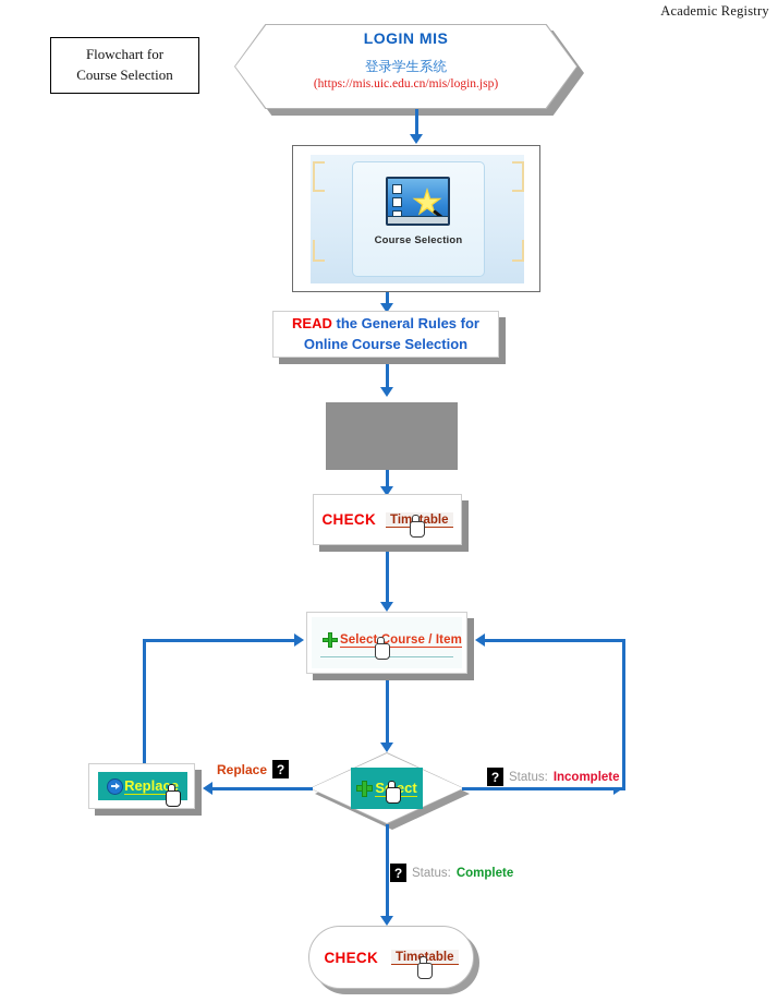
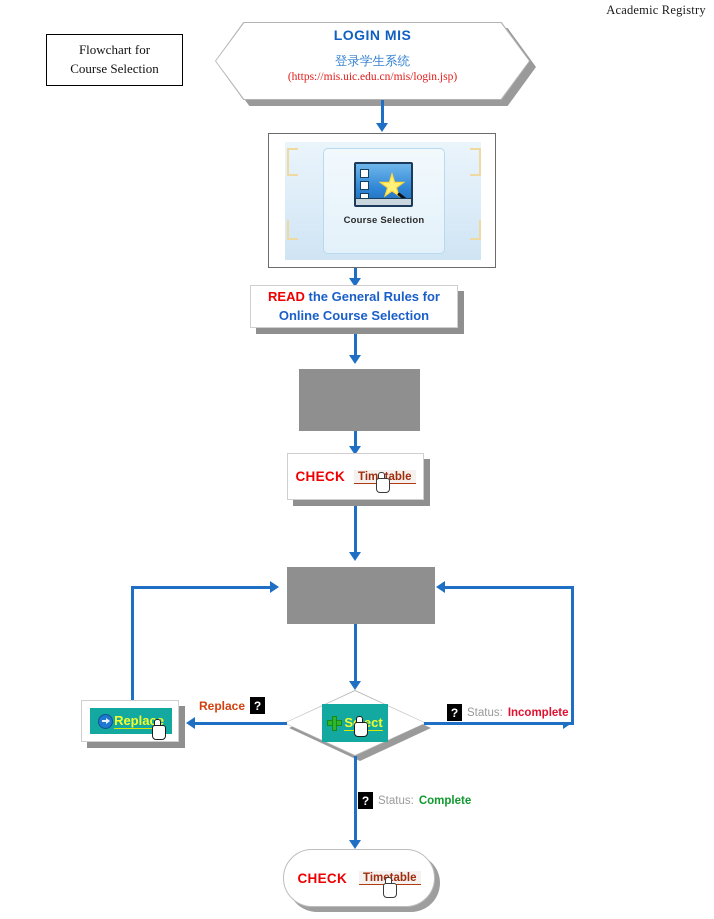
  Academic Registry
  Flowchart for
  Course Selection
  LOGIN MIS
  登录学生系统
  (https://mis.uic.edu.cn/mis/login.jsp)
  Course Selection
  READ the General Rules for
  Online Course Selection
  CHECK
  Timtable
- Select Course / Item
  Replace
  ?
  Repla
  ?
  Status:
  Incomplete
  ?
  Status:
  Complete
  CHECK
  Timable
